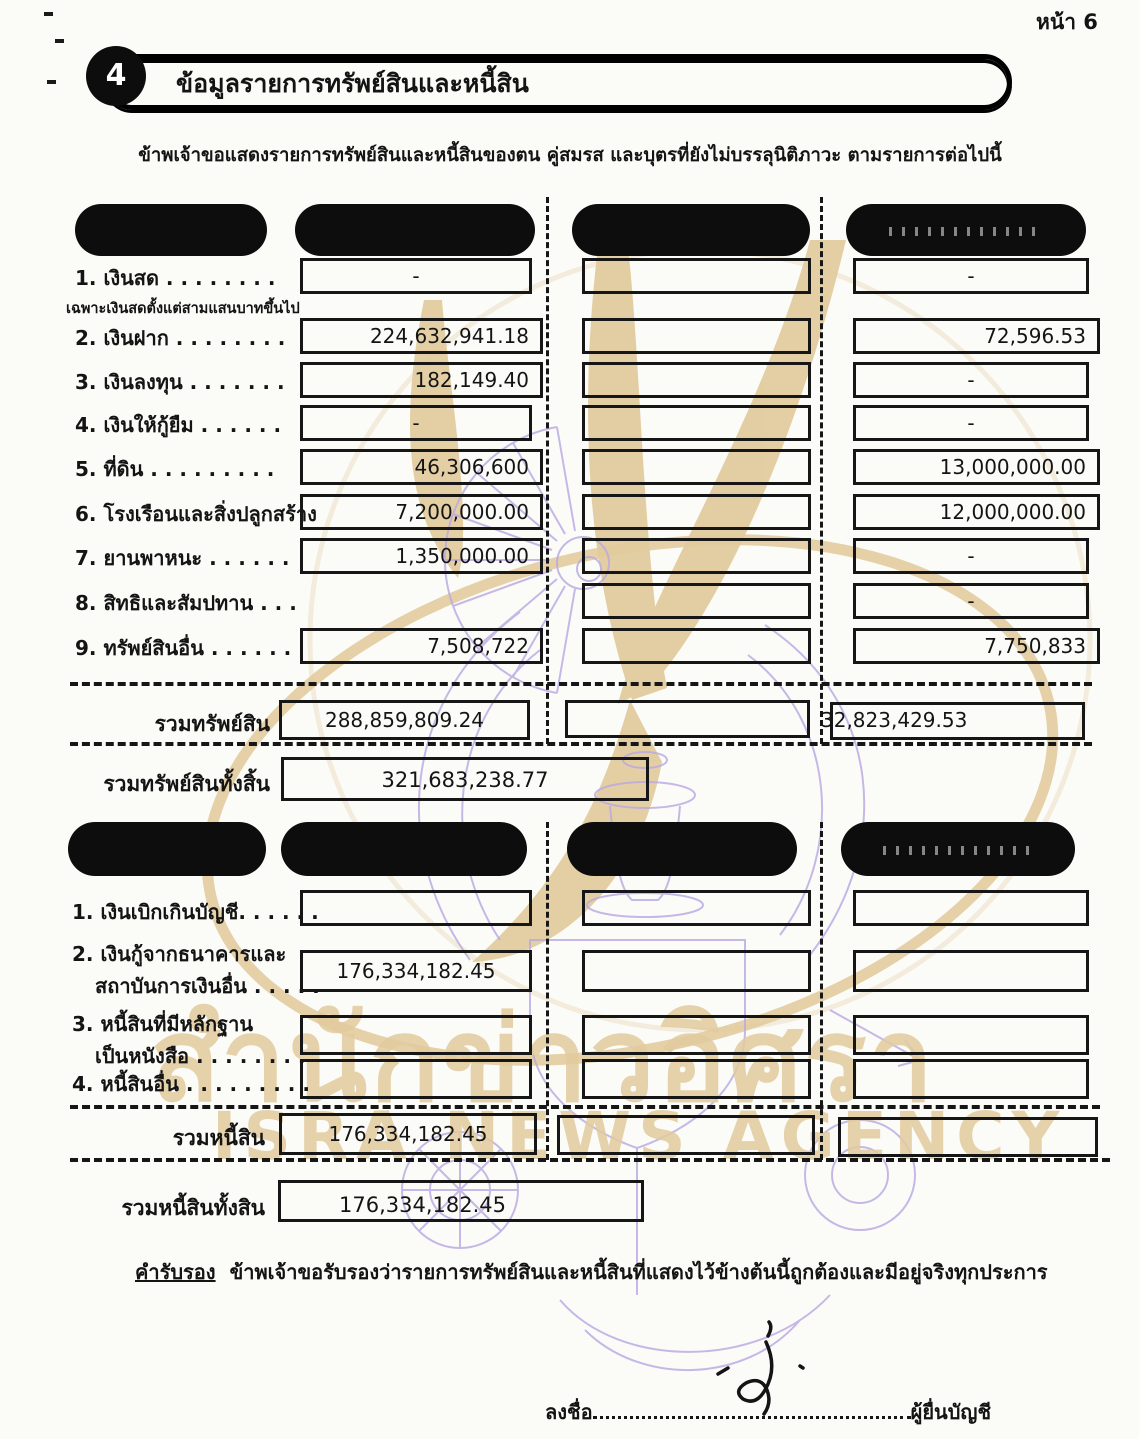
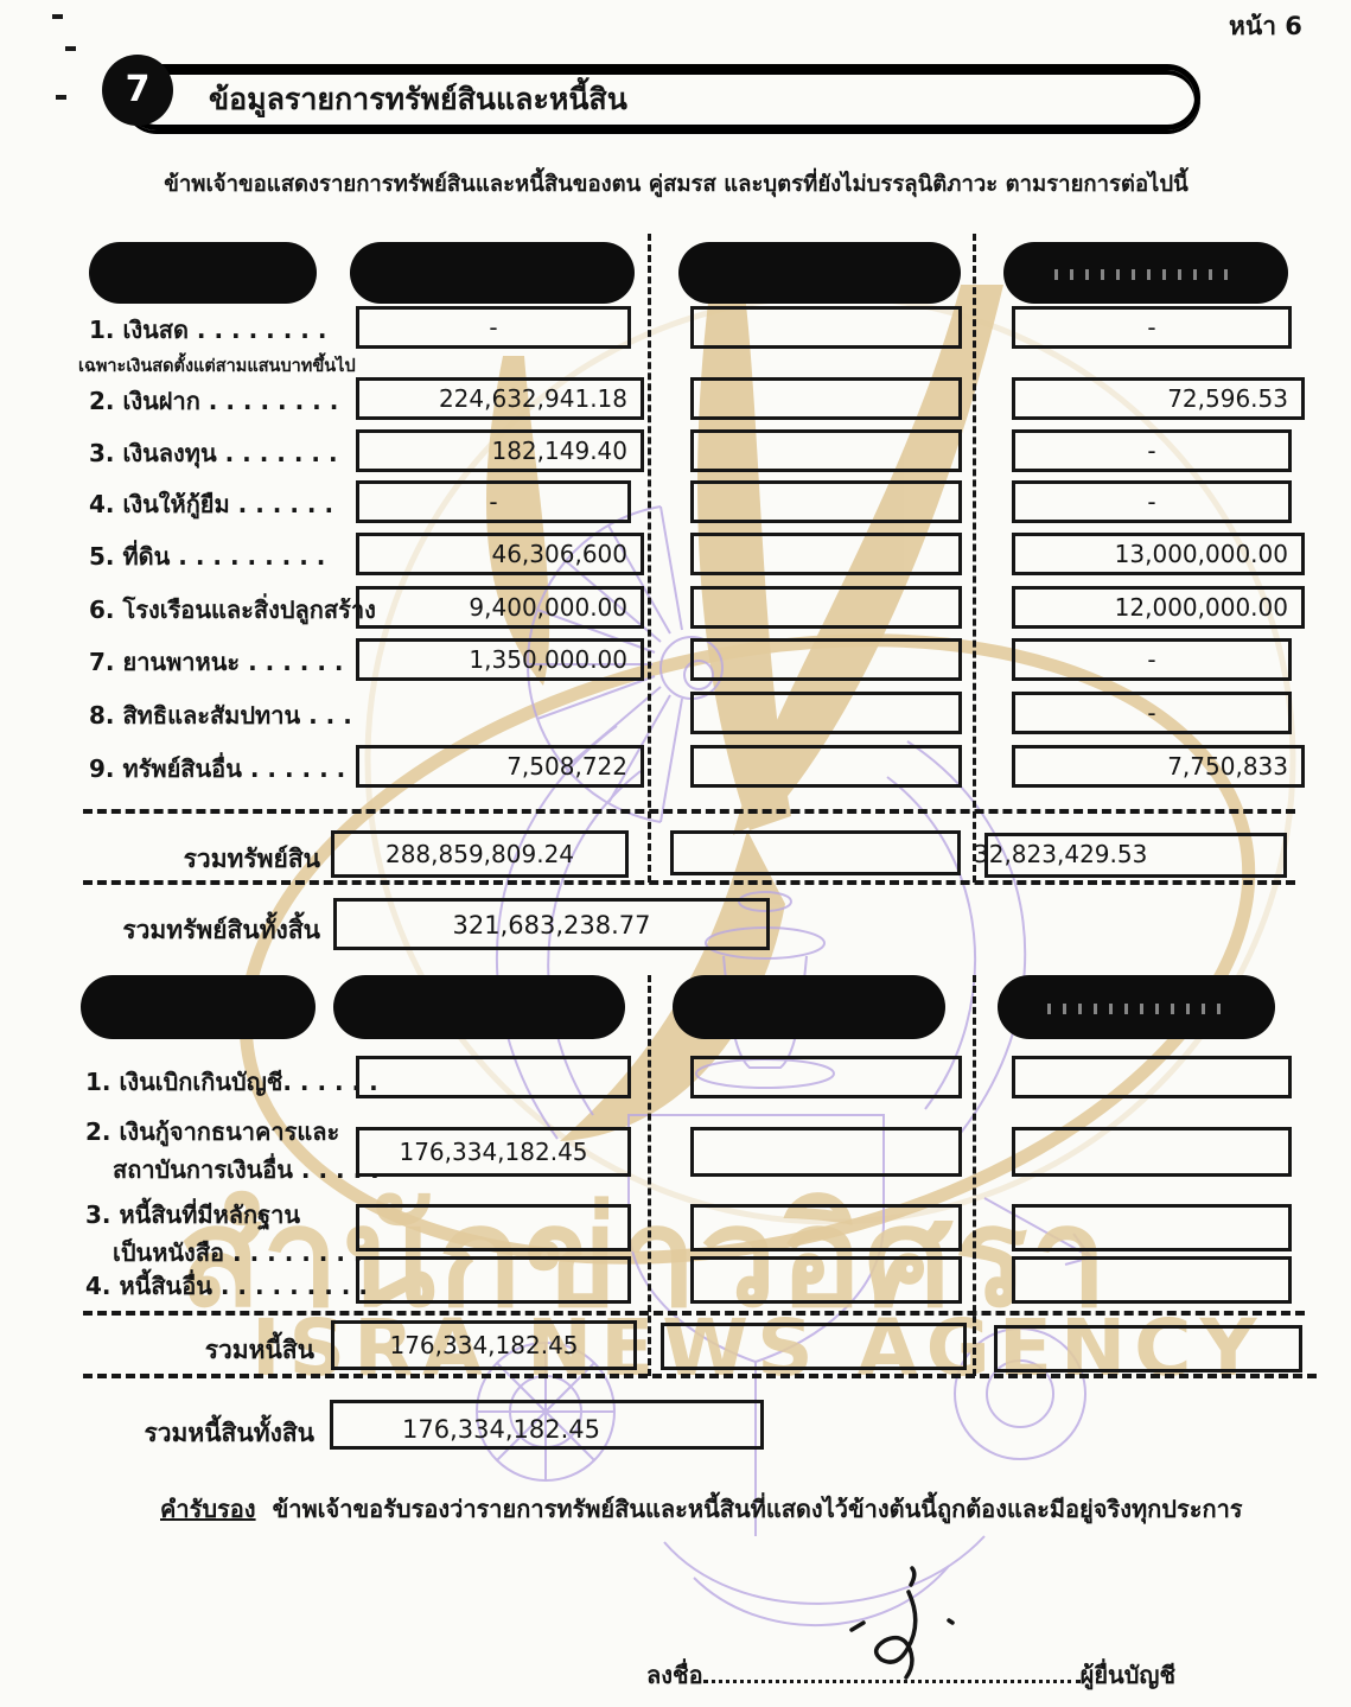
  สำนักข่าวอิศรา
  ISRA NEWS AGENCY
  หน้า 6
- 4
+ 7
  ข้อมูลรายการทรัพย์สินและหนี้สิน
  ข้าพเจ้าขอแสดงรายการทรัพย์สินและหนี้สินของตน คู่สมรส และบุตรที่ยังไม่บรรลุนิติภาวะ ตามรายการต่อไปนี้
  1. เงินสด . . . . . . . .
  เฉพาะเงินสดตั้งแต่สามแสนบาทขึ้นไป
  -
  -
  2. เงินฝาก . . . . . . . .
  224,632,941.18
  72,596.53
  3. เงินลงทุน . . . . . . .
  182,149.40
  -
  4. เงินให้กู้ยืม . . . . . .
  -
  -
  5. ที่ดิน . . . . . . . . .
  46,306,600
  13,000,000.00
  6. โรงเรือนและสิ่งปลูกสร้าง
- 7,200,000.00
+ 9,400,000.00
  12,000,000.00
  7. ยานพาหนะ . . . . . .
  1,350,000.00
  -
  8. สิทธิและสัมปทาน . . .
  -
  9. ทรัพย์สินอื่น . . . . . .
  7,508,722
  7,750,833
  รวมทรัพย์สิน
  288,859,809.24
  32,823,429.53
  รวมทรัพย์สินทั้งสิ้น
  321,683,238.77
  1. เงินเบิกเกินบัญชี. . . . . .
  2. เงินกู้จากธนาคารและ
  สถาบันการเงินอื่น . . . . .
  176,334,182.45
  3. หนี้สินที่มีหลักฐาน
  เป็นหนังสือ . . . . . . . .
  4. หนี้สินอื่น . . . . . . . . .
  รวมหนี้สิน
  176,334,182.45
  รวมหนี้สินทั้งสิน
  176,334,182.45
  คำรับรอง ข้าพเจ้าขอรับรองว่ารายการทรัพย์สินและหนี้สินที่แสดงไว้ข้างต้นนี้ถูกต้องและมีอยู่จริงทุกประการ
  ลงชื่อ ผู้ยื่นบัญชี
